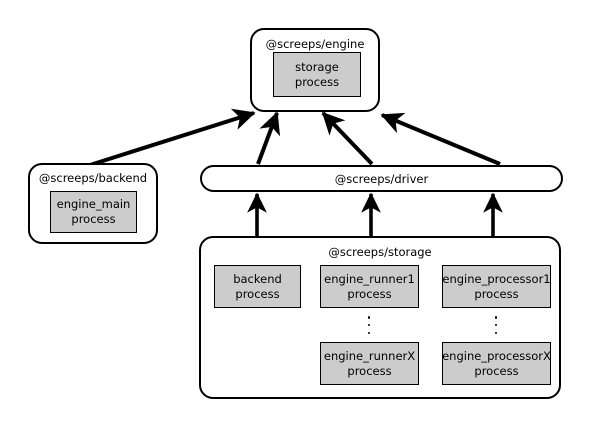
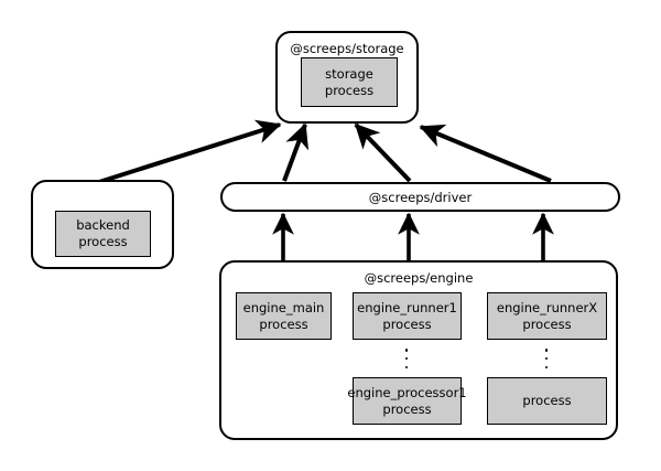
- @screeps/engine
+ @screeps/storage
  storage
  process
- @screeps/backend
- engine_main
+ backend
  process
  @screeps/driver
- @screeps/storage
+ @screeps/engine
- backend
+ engine_main
  process
  engine_runner1
  process
- engine_processor1
+ engine_runnerX
  process
- engine_runnerX
+ engine_processor1
  process
- engine_processorX
  process
